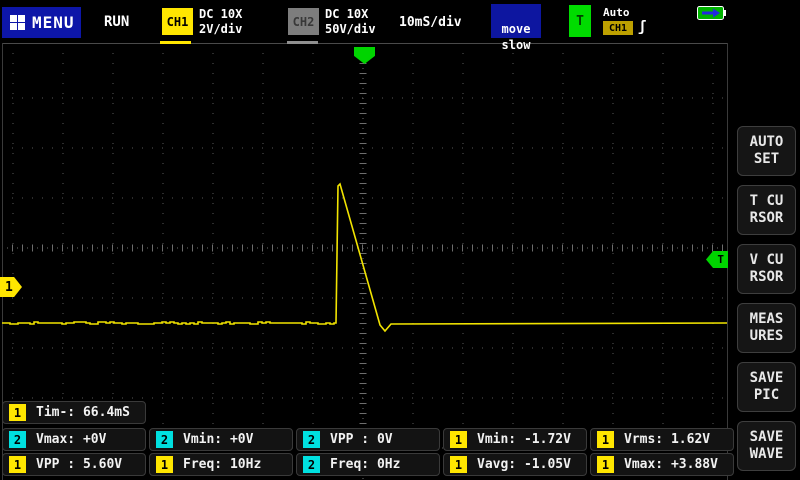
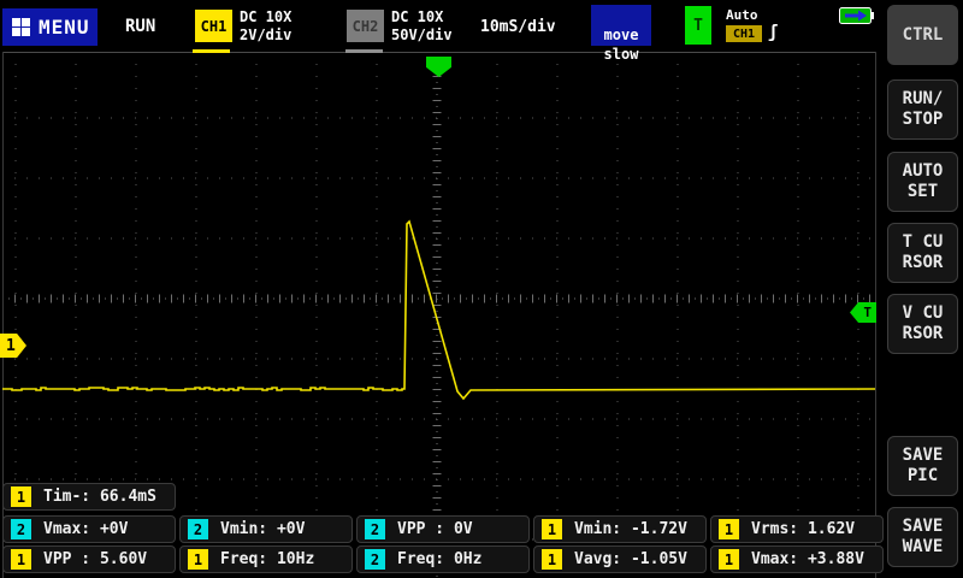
  1
  T
  MENU
  RUN
  CH1
  DC 10X 2V/div
  CH2
  DC 10X 50V/div
  10mS/div
  move
  slow
  T
  Auto
  CH1
  ʃ
+ CTRL
+ RUN/
+ STOP
  AUTO
  SET
  T CU
  RSOR
  V CU
  RSOR
- MEAS
- URES
  SAVE
  PIC
  SAVE
  WAVE
  1
  Tim-: 66.4mS
  2
  Vmax: +0V
  2
  Vmin: +0V
  2
  VPP : 0V
  1
  Vmin: -1.72V
  1
  Vrms: 1.62V
  1
  VPP : 5.60V
  1
  Freq: 10Hz
  2
  Freq: 0Hz
  1
  Vavg: -1.05V
  1
  Vmax: +3.88V
